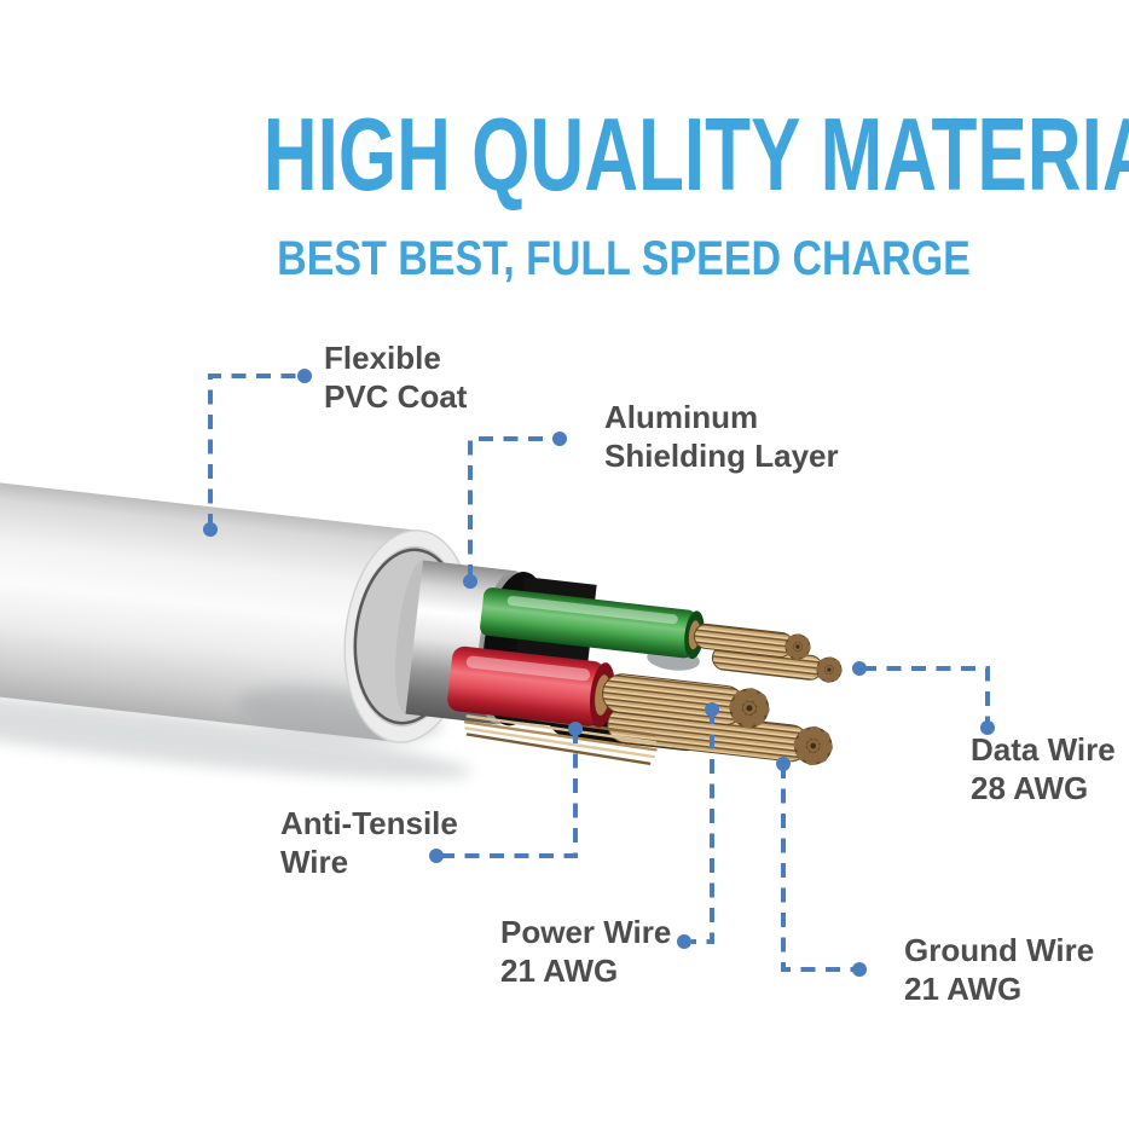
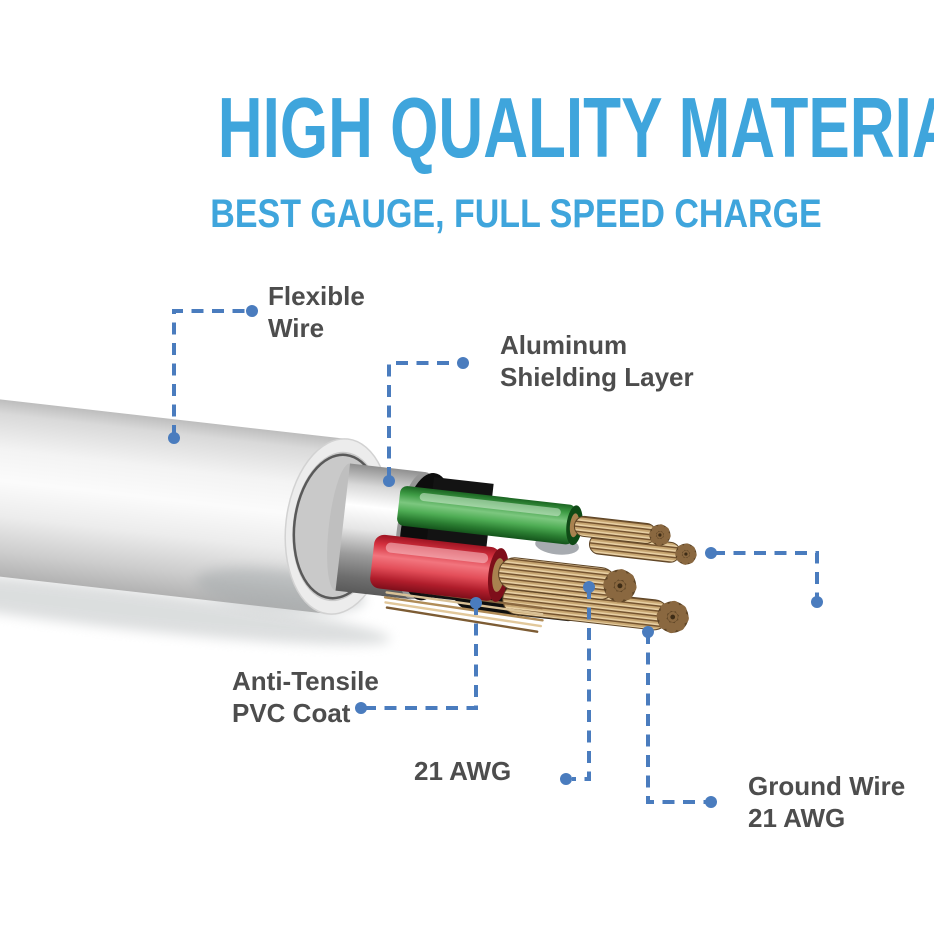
  HIGH QUALITY MAT
- BEST BEST, FULL SPEED CHARGE
+ BEST GAUGE, FULL SPEED CHARGE
  Flexible
- PVC Coat
+ Wire
  Aluminum
  Shielding Layer
  Anti-Tensile
- Wire
+ PVC Coat
- Power Wire
  21 AWG
- Data Wire
- 28 AWG
  Ground Wire
  21 AWG
